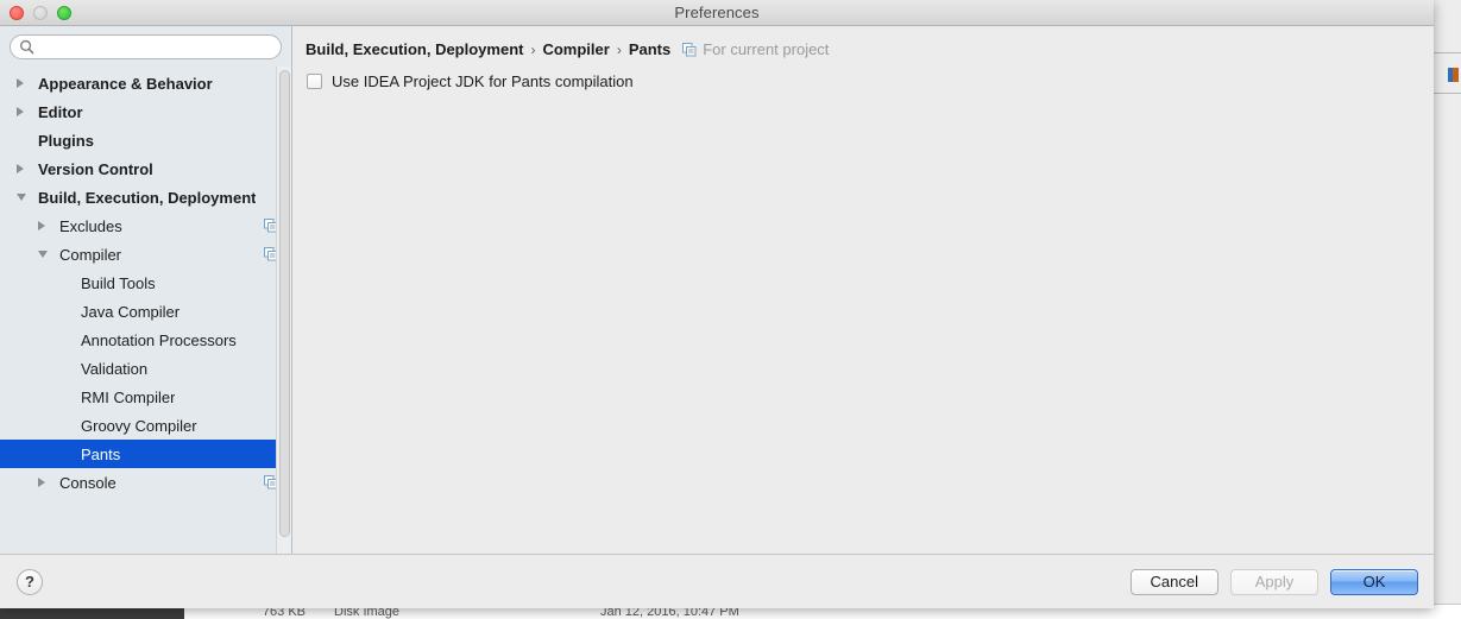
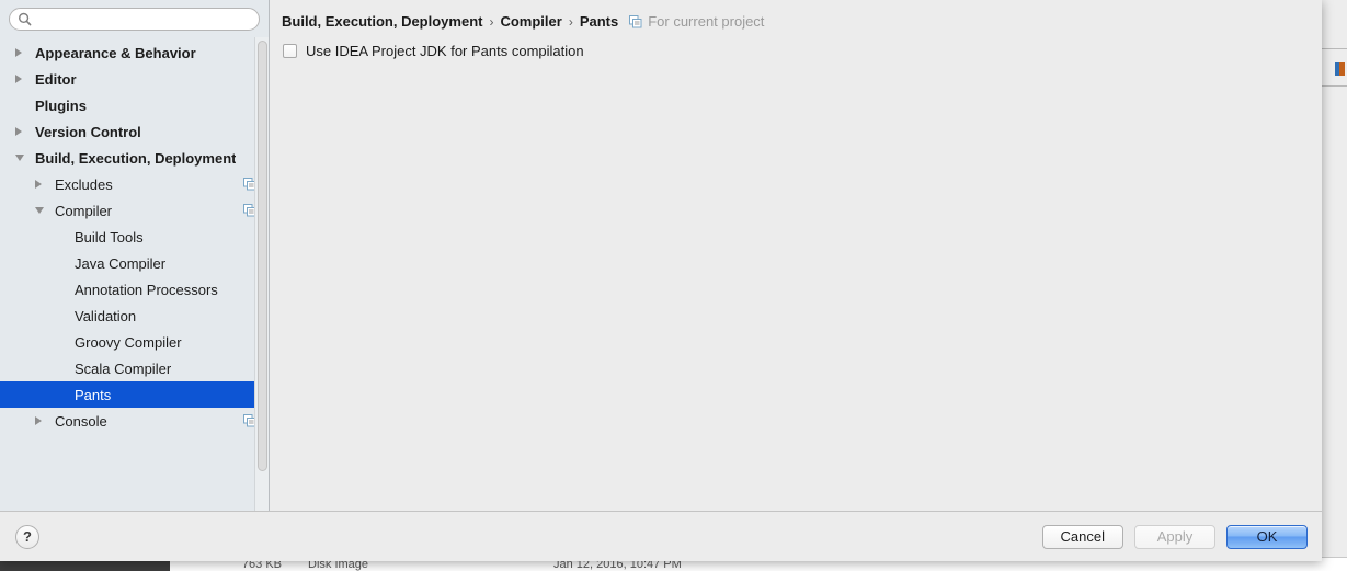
  763 KB
  Disk Image
  Jan 12, 2016, 10:47 PM
- Preferences
  Appearance & Behavior
  Editor
  Plugins
  Version Control
  Build, Execution, Deployment
  Excludes
  Compiler
  Build Tools
  Java Compiler
  Annotation Processors
  Validation
- RMI Compiler
  Groovy Compiler
+ Scala Compiler
  Pants
  Console
  Build, Execution, Deployment
  ›
  Compiler
  ›
  Pants
  For current project
  Use IDEA Project JDK for Pants compilation
  ?
  Cancel
  Apply
  OK
